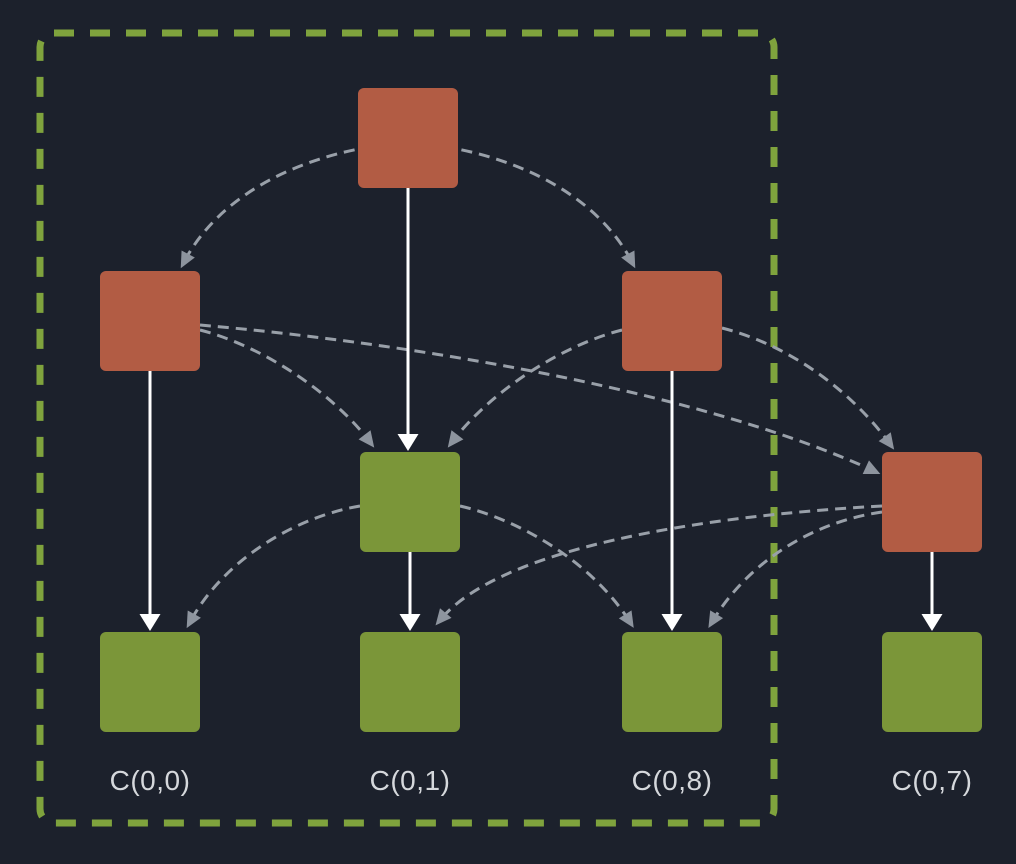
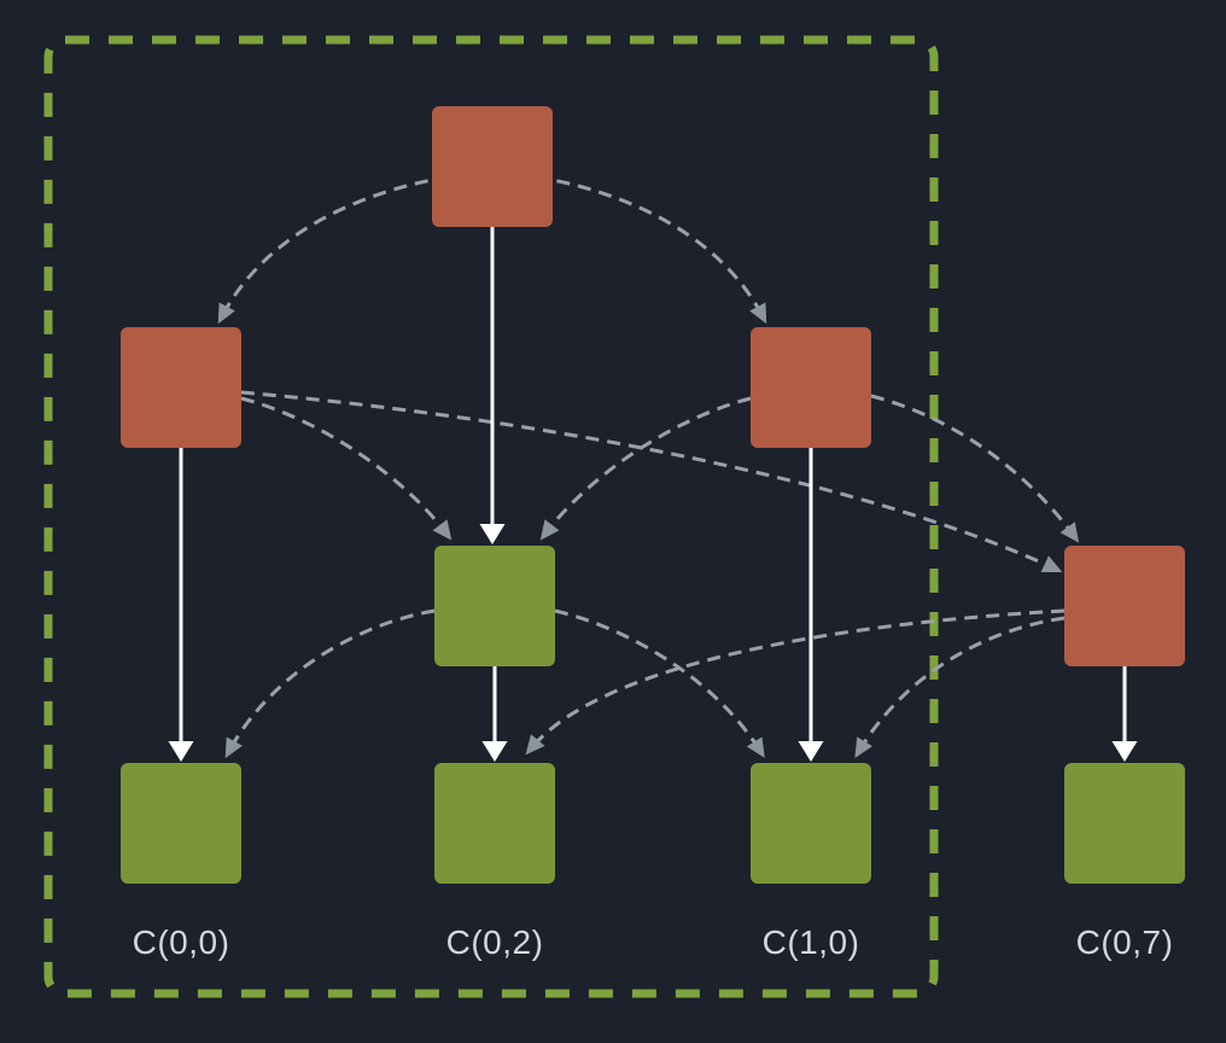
  C(0,0)
- C(0,1)
+ C(0,2)
- C(0,8)
+ C(1,0)
  C(0,7)
